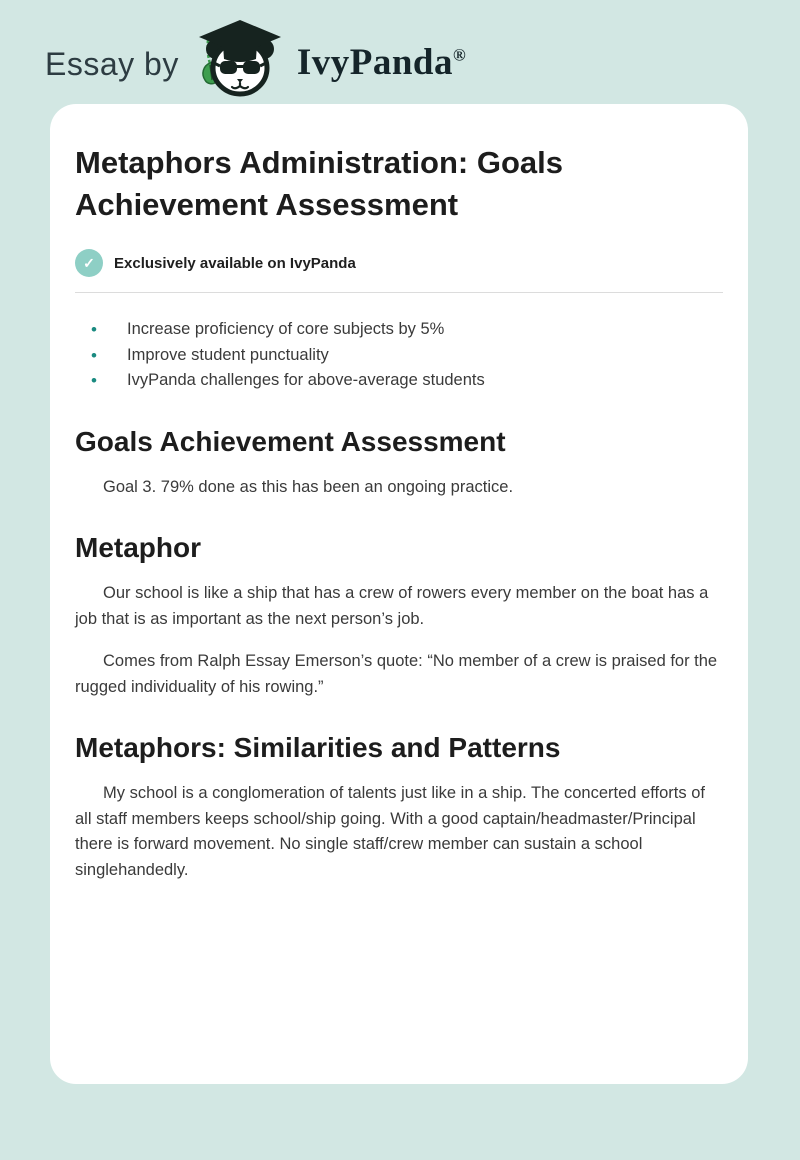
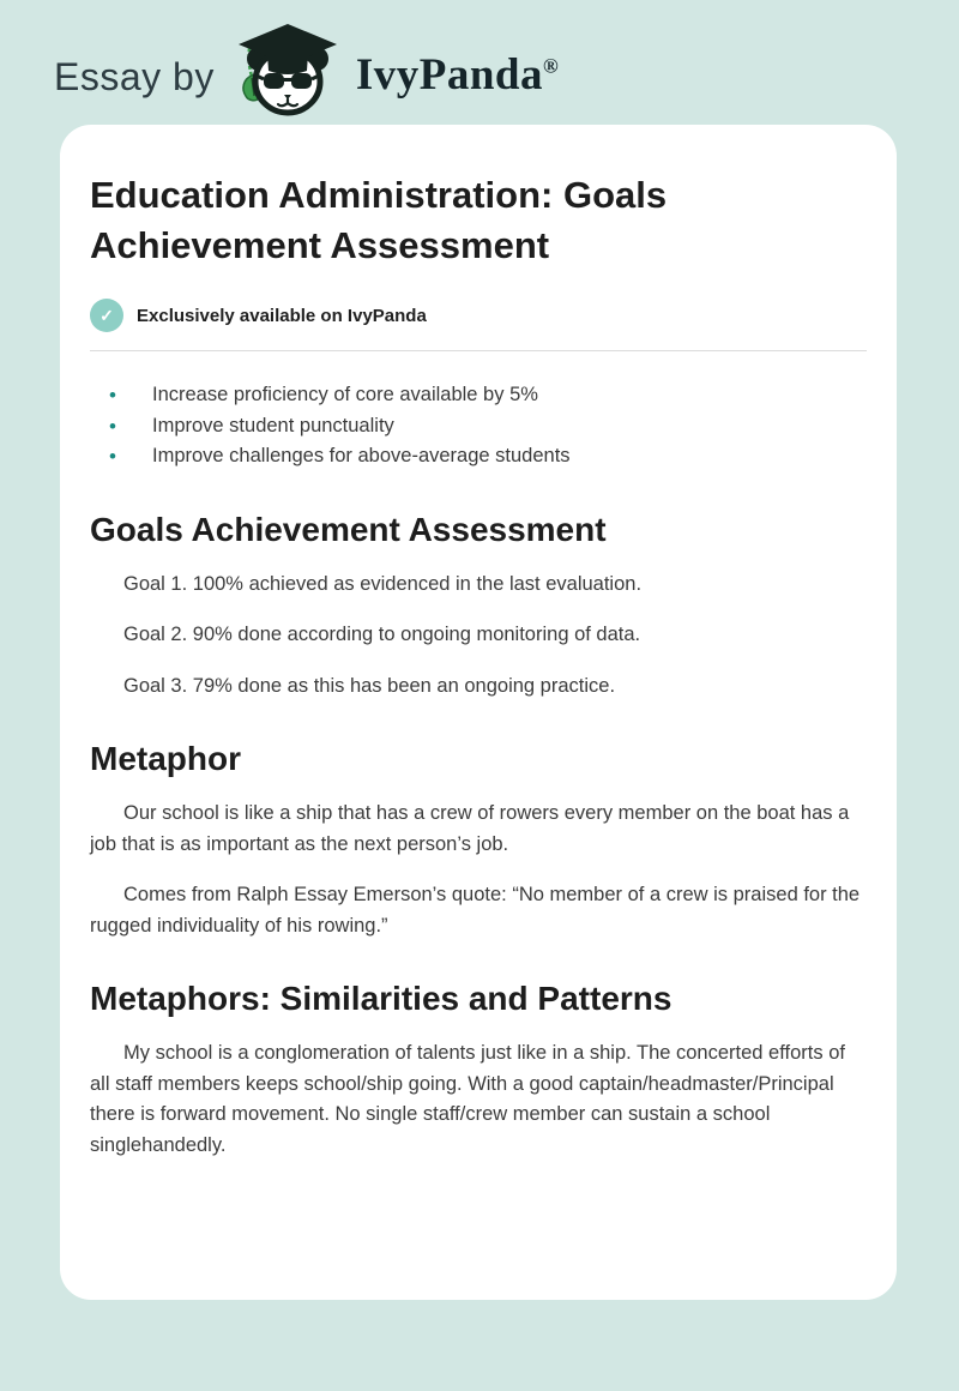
  Essay by
  IvyPanda®
- Metaphors Administration: Goals Achievement Assessment
+ Education Administration: Goals Achievement Assessment
  ✓
  Exclusively available on IvyPanda
  •
- Increase proficiency of core subjects by 5%
+ Increase proficiency of core available by 5%
  •
  Improve student punctuality
  •
- IvyPanda challenges for above-average students
+ Improve challenges for above-average students
  Goals Achievement Assessment
+ Goal 1. 100% achieved as evidenced in the last evaluation.
+ Goal 2. 90% done according to ongoing monitoring of data.
  Goal 3. 79% done as this has been an ongoing practice.
  Metaphor
  Our school is like a ship that has a crew of rowers every member on the boat has a job that is as important as the next person’s job.
  Comes from Ralph Essay Emerson’s quote: “No member of a crew is praised for the rugged individuality of his rowing.”
  Metaphors: Similarities and Patterns
  My school is a conglomeration of talents just like in a ship. The concerted efforts of all staff members keeps school/ship going. With a good captain/headmaster/Principal there is forward movement. No single staff/crew member can sustain a school singlehandedly.
